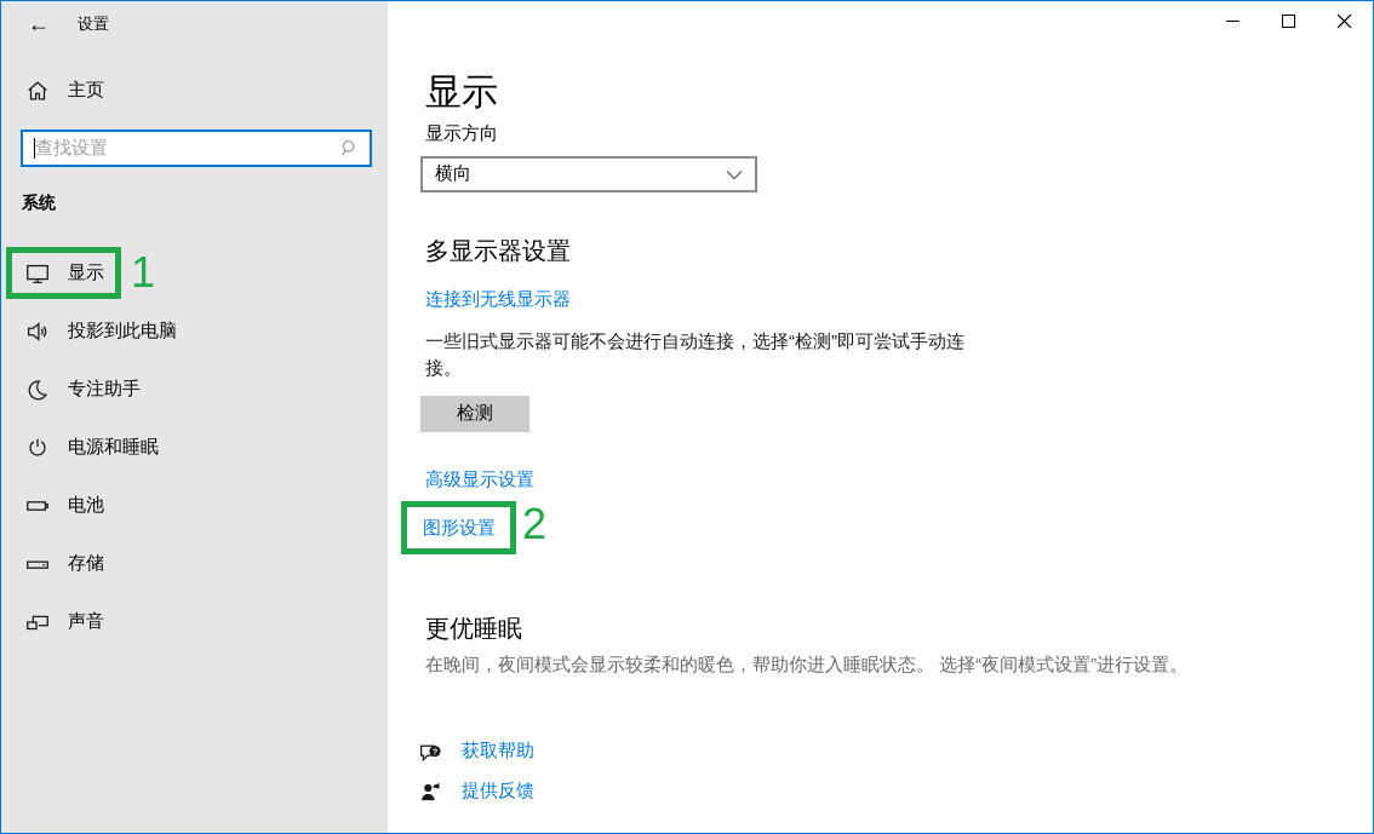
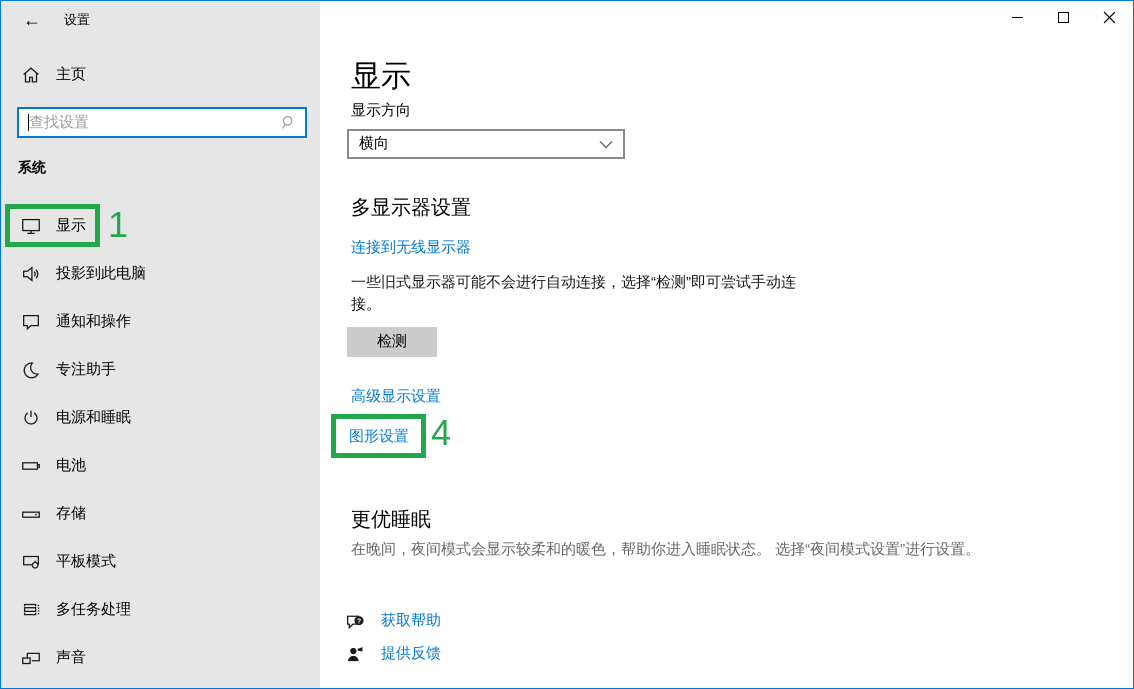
  ←
  设置
  主页
  查找设置
  系统
  显示
  投影到此电脑
+ 通知和操作
  专注助手
  电源和睡眠
  电池
  存储
+ 平板模式
+ 多任务处理
  声音
  显示
  显示方向
  横向
  多显示器设置
  连接到无线显示器
  一些旧式显示器可能不会进行自动连接，选择“检测”即可尝试手动连接。
  检测
  高级显示设置
  图形设置
  更优睡眠
  在晚间，夜间模式会显示较柔和的暖色，帮助你进入睡眠状态。 选择“夜间模式设置”进行设置。
  获取帮助
  提供反馈
  1
- 2
+ 4
